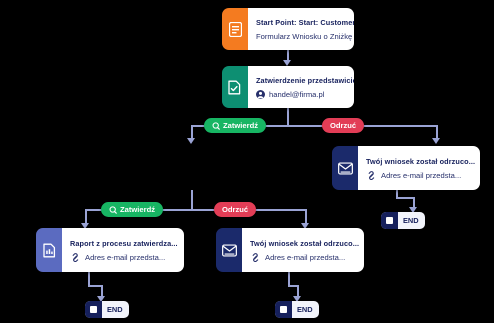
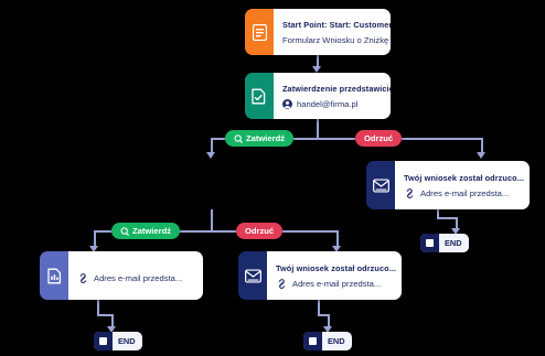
  Start Point: Start: Customer
  Formularz Wniosku o Zniżkę
  Zatwierdzenie przedstawici
  handel@firma.pl
  Twój wniosek został odrzuco...
  Adres e-mail przedsta...
- Raport z procesu zatwierdza...
  Adres e-mail przedsta...
  Twój wniosek został odrzuco...
  Adres e-mail przedsta...
  Zatwierdź
  Odrzuć
  Zatwierdź
  Odrzuć
  END
  END
  END
